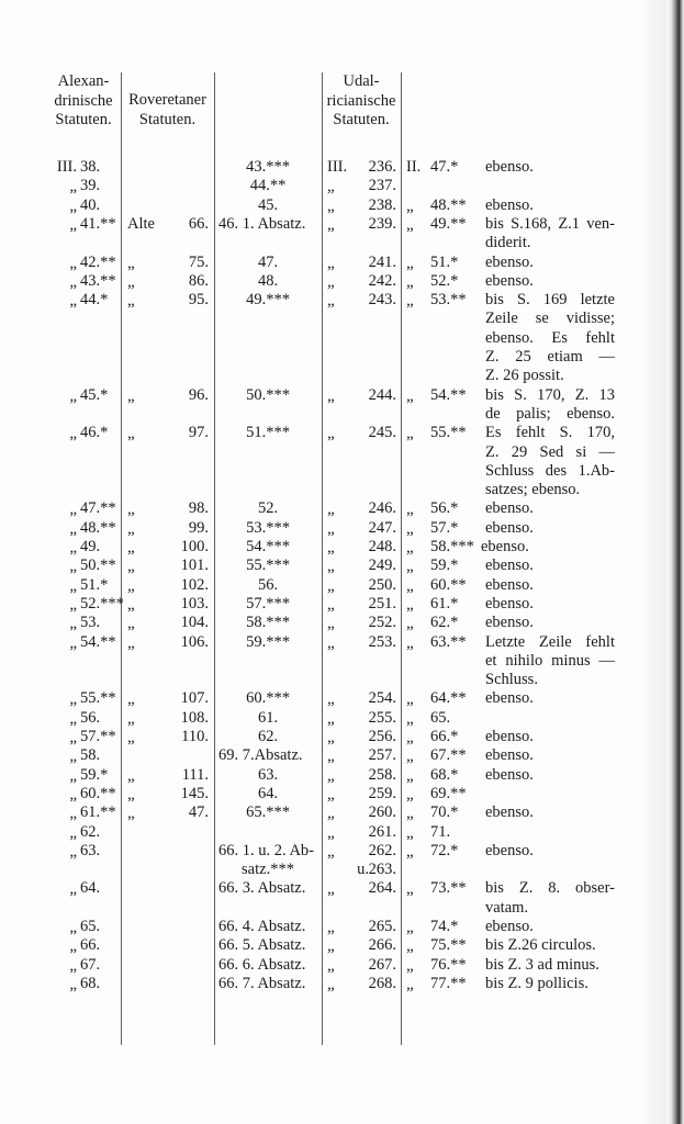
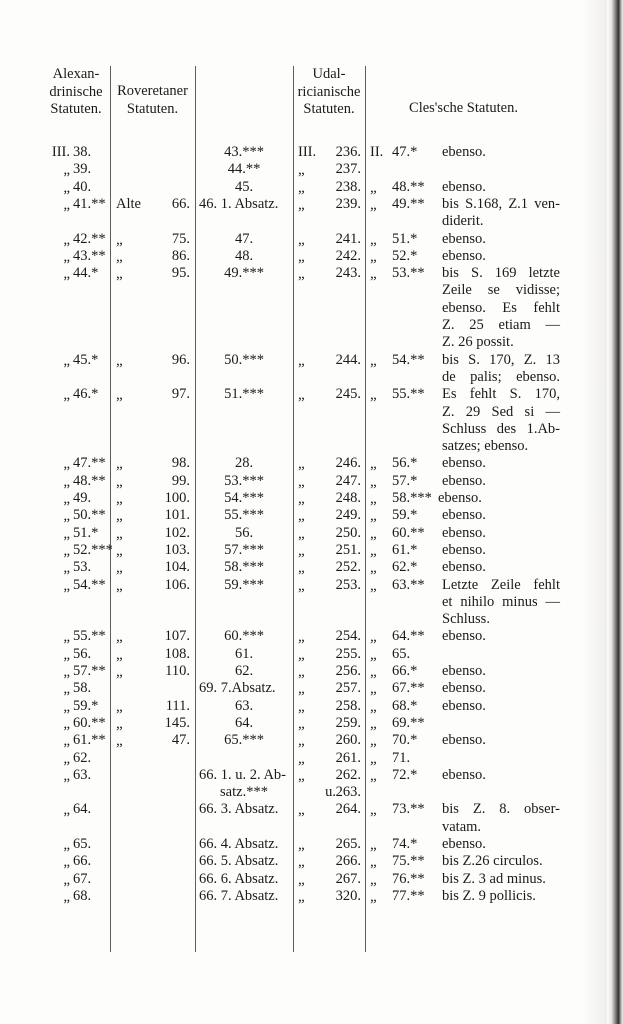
  Alexan-
  drinische
  Statuten.
  Roveretaner
  Statuten.
  Udal-
  ricianische
  Statuten.
+ Cles'sche Statuten.
  III.
  38.
  43.***
  III.
  236.
  II.
  47.*
  ebenso.
  „
  39.
  44.**
  „
  237.
  „
  40.
  45.
  „
  238.
  „
  48.**
  ebenso.
  „
  41.**
  Alte
  66.
  46. 1. Absatz.
  „
  239.
  „
  49.**
  bis S.168, Z.1 ven-
  diderit.
  „
  42.**
  „
  75.
  47.
  „
  241.
  „
  51.*
  ebenso.
  „
  43.**
  „
  86.
  48.
  „
  242.
  „
  52.*
  ebenso.
  „
  44.*
  „
  95.
  49.***
  „
  243.
  „
  53.**
  bis S. 169 letzte
  Zeile se vidisse;
  ebenso. Es fehlt
  Z. 25 etiam —
  Z. 26 possit.
  „
  45.*
  „
  96.
  50.***
  „
  244.
  „
  54.**
  bis S. 170, Z. 13
  de palis; ebenso.
  „
  46.*
  „
  97.
  51.***
  „
  245.
  „
  55.**
  Es fehlt S. 170,
  Z. 29 Sed si —
  Schluss des 1.Ab-
  satzes; ebenso.
  „
  47.**
  „
  98.
- 52.
+ 28.
  „
  246.
  „
  56.*
  ebenso.
  „
  48.**
  „
  99.
  53.***
  „
  247.
  „
  57.*
  ebenso.
  „
  49.
  „
  100.
  54.***
  „
  248.
  „
  58.***
  ebenso.
  „
  50.**
  „
  101.
  55.***
  „
  249.
  „
  59.*
  ebenso.
  „
  51.*
  „
  102.
  56.
  „
  250.
  „
  60.**
  ebenso.
  „
  52.***
  „
  103.
  57.***
  „
  251.
  „
  61.*
  ebenso.
  „
  53.
  „
  104.
  58.***
  „
  252.
  „
  62.*
  ebenso.
  „
  54.**
  „
  106.
  59.***
  „
  253.
  „
  63.**
  Letzte Zeile fehlt
  et nihilo minus —
  Schluss.
  „
  55.**
  „
  107.
  60.***
  „
  254.
  „
  64.**
  ebenso.
  „
  56.
  „
  108.
  61.
  „
  255.
  „
  65.
  „
  57.**
  „
  110.
  62.
  „
  256.
  „
  66.*
  ebenso.
  „
  58.
  69. 7.Absatz.
  „
  257.
  „
  67.**
  ebenso.
  „
  59.*
  „
  111.
  63.
  „
  258.
  „
  68.*
  ebenso.
  „
  60.**
  „
  145.
  64.
  „
  259.
  „
  69.**
  „
  61.**
  „
  47.
  65.***
  „
  260.
  „
  70.*
  ebenso.
  „
  62.
  „
  261.
  „
  71.
  „
  63.
  66. 1. u. 2. Ab-
  „
  262.
  „
  72.*
  ebenso.
  satz.***
  u.
  263.
  „
  64.
  66. 3. Absatz.
  „
  264.
  „
  73.**
  bis Z. 8. obser-
  vatam.
  „
  65.
  66. 4. Absatz.
  „
  265.
  „
  74.*
  ebenso.
  „
  66.
  66. 5. Absatz.
  „
  266.
  „
  75.**
  bis Z.26 circulos.
  „
  67.
  66. 6. Absatz.
  „
  267.
  „
  76.**
  bis Z. 3 ad minus.
  „
  68.
  66. 7. Absatz.
  „
- 268.
+ 320.
  „
  77.**
  bis Z. 9 pollicis.
